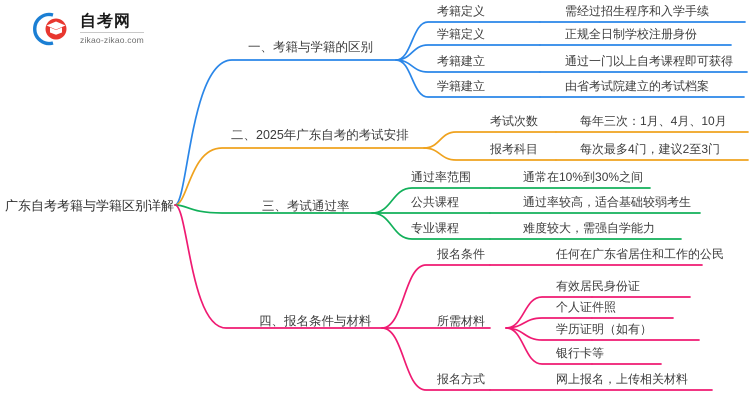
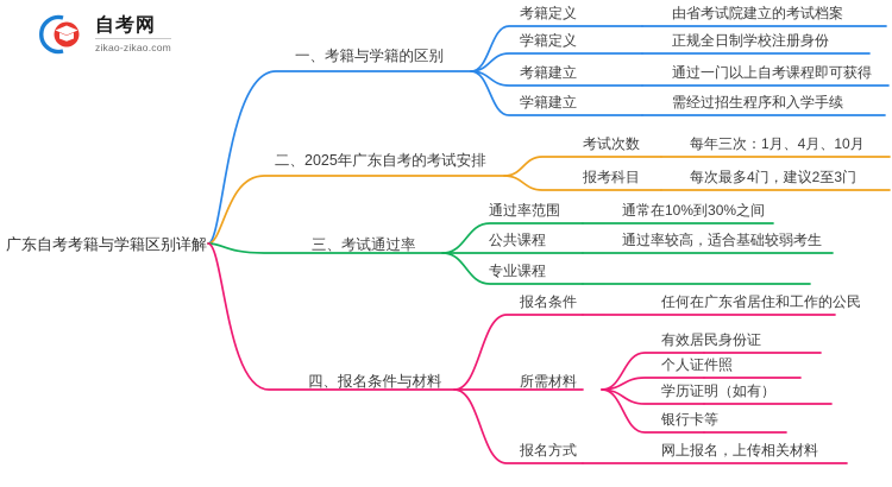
  自考网
  zikao-zikao.com
  广东自考考籍与学籍区别详解
  一、考籍与学籍的区别
  考籍定义
- 需经过招生程序和入学手续
+ 由省考试院建立的考试档案
  学籍定义
  正规全日制学校注册身份
  考籍建立
  通过一门以上自考课程即可获得
  学籍建立
- 由省考试院建立的考试档案
+ 需经过招生程序和入学手续
  二、2025年广东自考的考试安排
  考试次数
  每年三次：1月、4月、10月
  报考科目
  每次最多4门，建议2至3门
  三、考试通过率
  通过率范围
  通常在10%到30%之间
  公共课程
  通过率较高，适合基础较弱考生
  专业课程
- 难度较大，需强自学能力
  四、报名条件与材料
  报名条件
  任何在广东省居住和工作的公民
  所需材料
  有效居民身份证
  个人证件照
  学历证明（如有）
  银行卡等
  报名方式
  网上报名，上传相关材料
